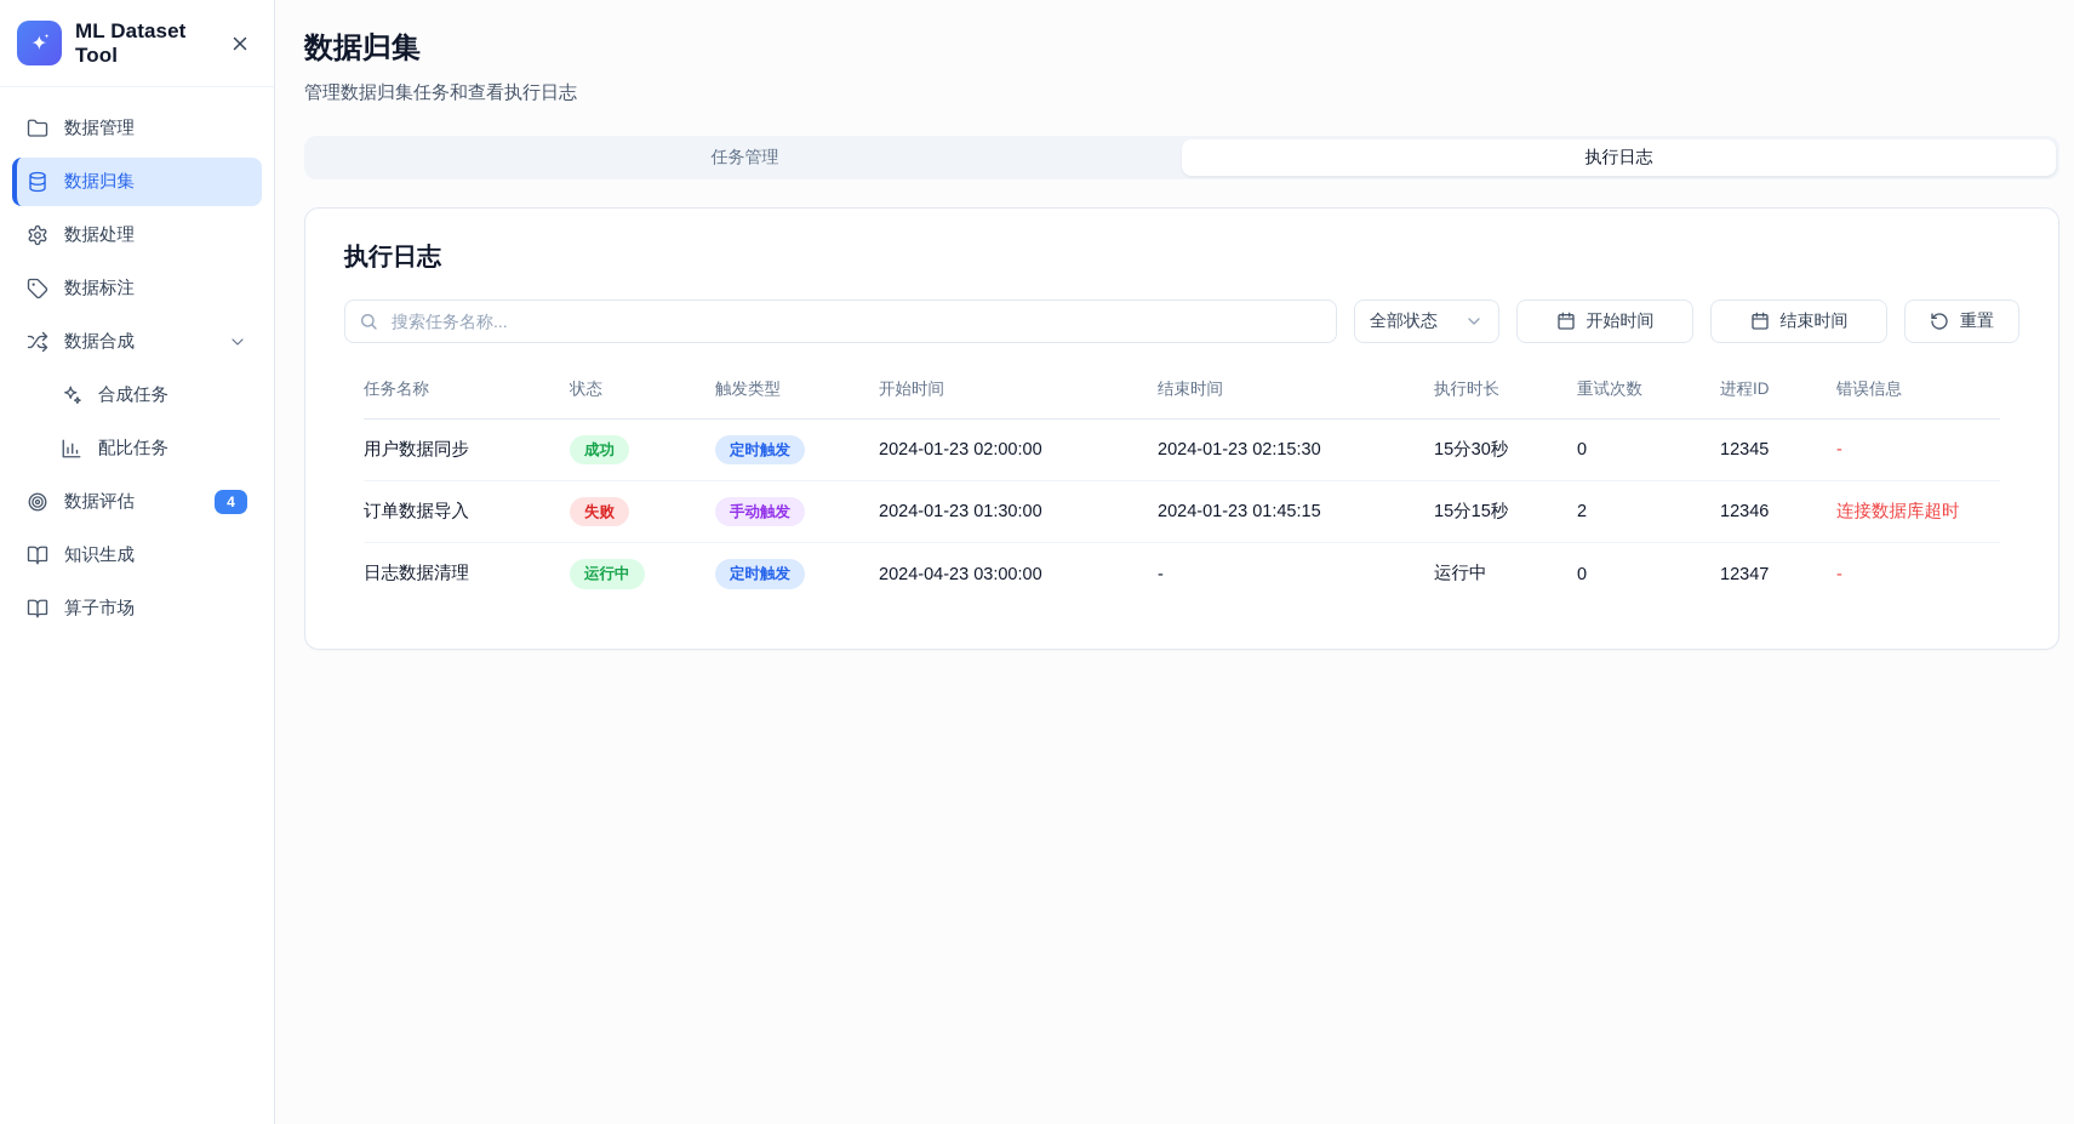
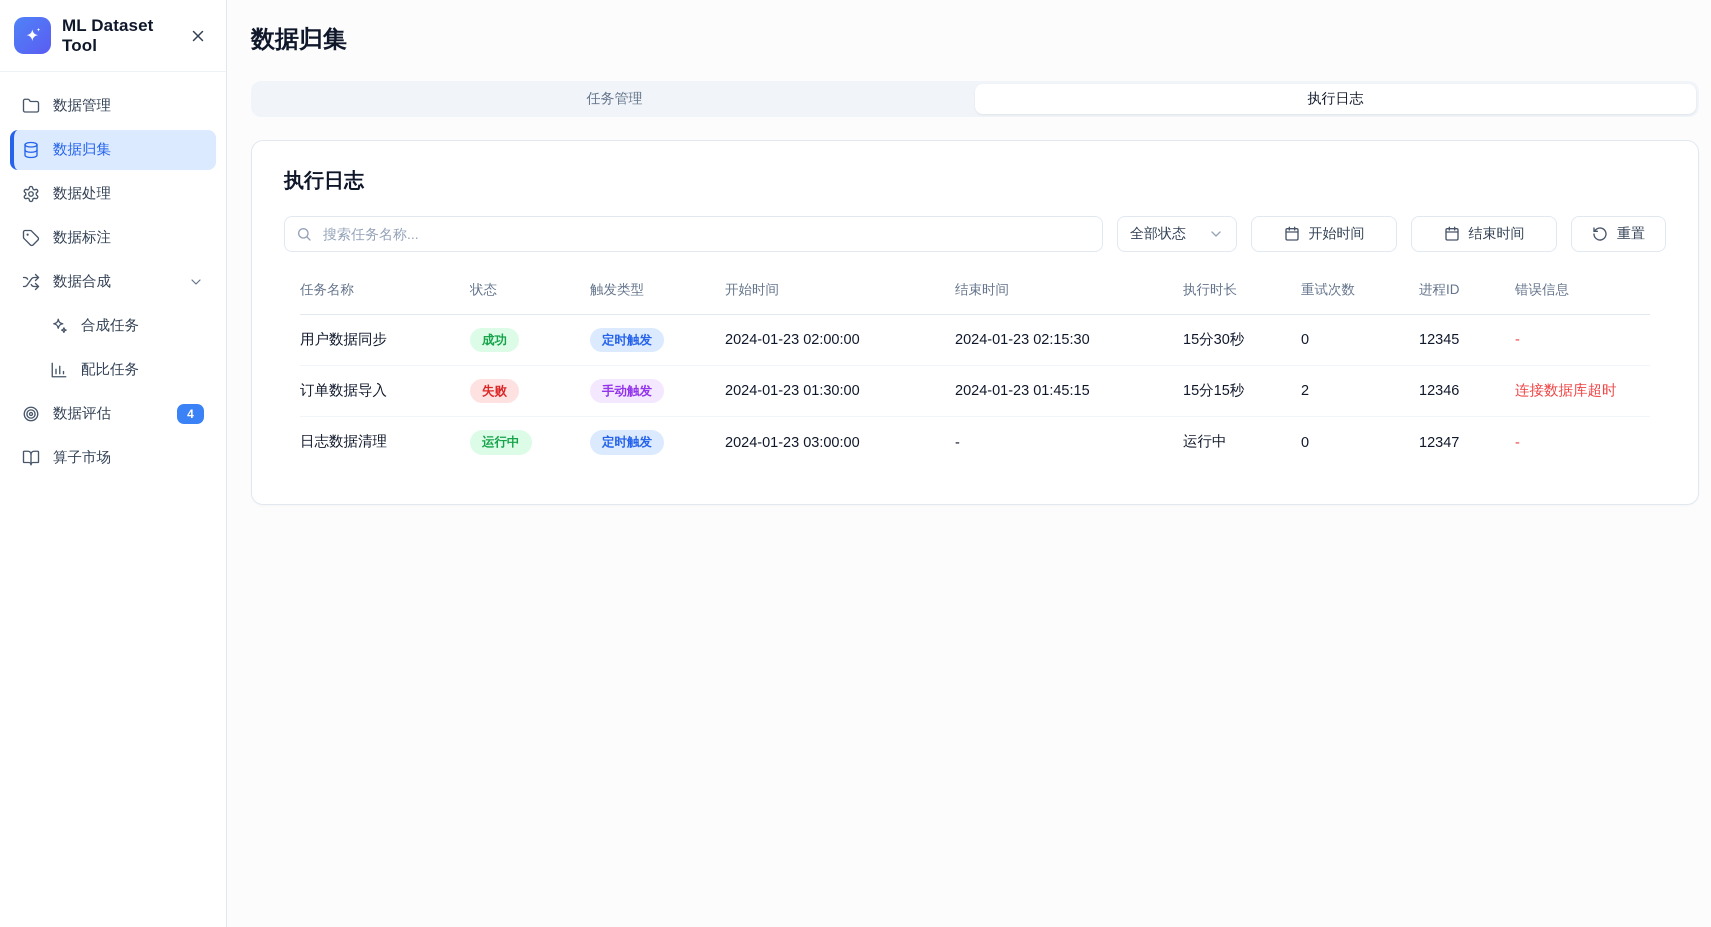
  ML Dataset Tool
  数据管理
  数据归集
  数据处理
  数据标注
  数据合成
  合成任务
  配比任务
  数据评估
  4
- 知识生成
  算子市场
  数据归集
- 管理数据归集任务和查看执行日志
  任务管理
  执行日志
  执行日志
  搜索任务名称...
  全部状态
  开始时间
  结束时间
  重置
  任务名称
  状态
  触发类型
  开始时间
  结束时间
  执行时长
  重试次数
  进程ID
  错误信息
  用户数据同步
  成功
  定时触发
  2024-01-23 02:00:00
  2024-01-23 02:15:30
  15分30秒
  0
  12345
  -
  订单数据导入
  失败
  手动触发
  2024-01-23 01:30:00
  2024-01-23 01:45:15
  15分15秒
  2
  12346
  连接数据库超时
  日志数据清理
  运行中
  定时触发
- 2024-04-23 03:00:00
+ 2024-01-23 03:00:00
  -
  运行中
  0
  12347
  -
